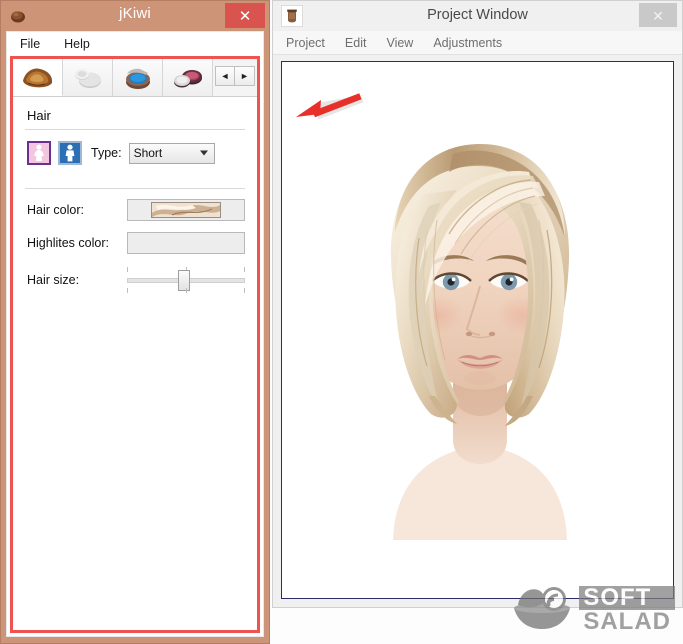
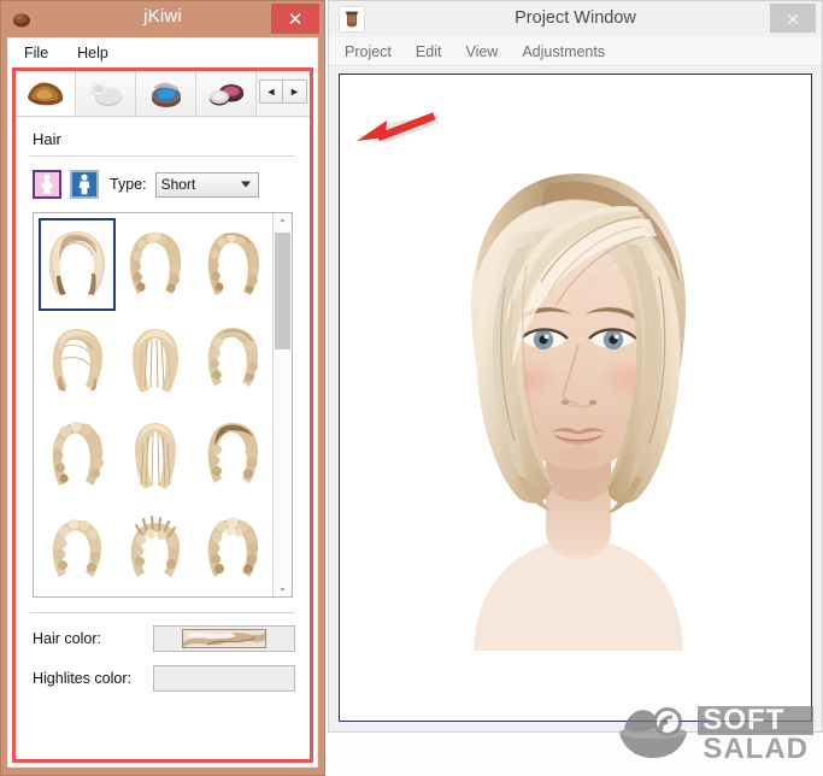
  jKiwi
  ✕
  File
  Help
  ◄
  ►
  Hair
  Type:
  Short
+ ⌃
+ ⌄
  Hair color:
  Highlites color:
- Hair size:
  Project Window
  ✕
  Project
  Edit
  View
  Adjustments
  SOFT
  SALAD
